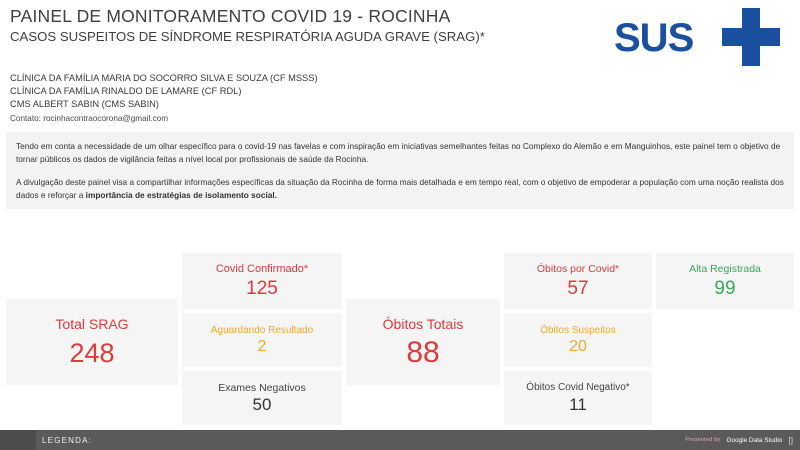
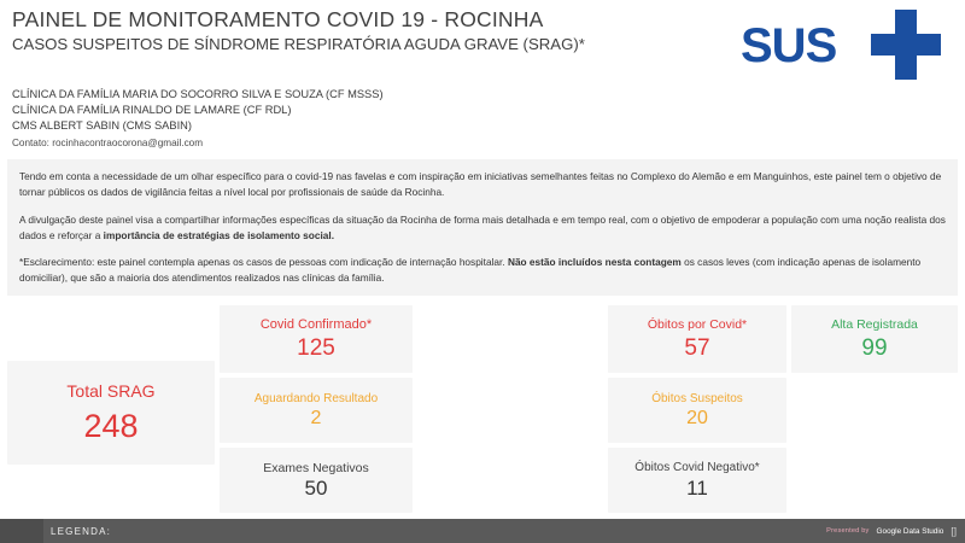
  PAINEL DE MONITORAMENTO COVID 19 - ROCINHA
  CASOS SUSPEITOS DE SÍNDROME RESPIRATÓRIA AGUDA GRAVE (SRAG)*
  SUS
  CLÍNICA DA FAMÍLIA MARIA DO SOCORRO SILVA E SOUZA (CF MSSS)
  CLÍNICA DA FAMÍLIA RINALDO DE LAMARE (CF RDL)
  CMS ALBERT SABIN (CMS SABIN)
  Contato: rocinhacontraocorona@gmail.com
  Tendo em conta a necessidade de um olhar específico para o covid-19 nas favelas e com inspiração em iniciativas semelhantes feitas no Complexo do Alemão e em Manguinhos, este painel tem o objetivo de tornar públicos os dados de vigilância feitas a nível local por profissionais de saúde da Rocinha.
  A divulgação deste painel visa a compartilhar informações específicas da situação da Rocinha de forma mais detalhada e em tempo real, com o objetivo de empoderar a população com uma noção realista dos dados e reforçar a importância de estratégias de isolamento social.
+ *Esclarecimento: este painel contempla apenas os casos de pessoas com indicação de internação hospitalar. Não estão incluídos nesta contagem os casos leves (com indicação apenas de isolamento domiciliar), que são a maioria dos atendimentos realizados nas clínicas da família.
  Total SRAG
  248
  Covid Confirmado*
  125
  Aguardando Resultado
  2
  Exames Negativos
  50
- Óbitos Totais
- 88
  Óbitos por Covid*
  57
  Óbitos Suspeitos
  20
  Óbitos Covid Negativo*
  11
  Alta Registrada
  99
  LEGENDA:
  [ ]
